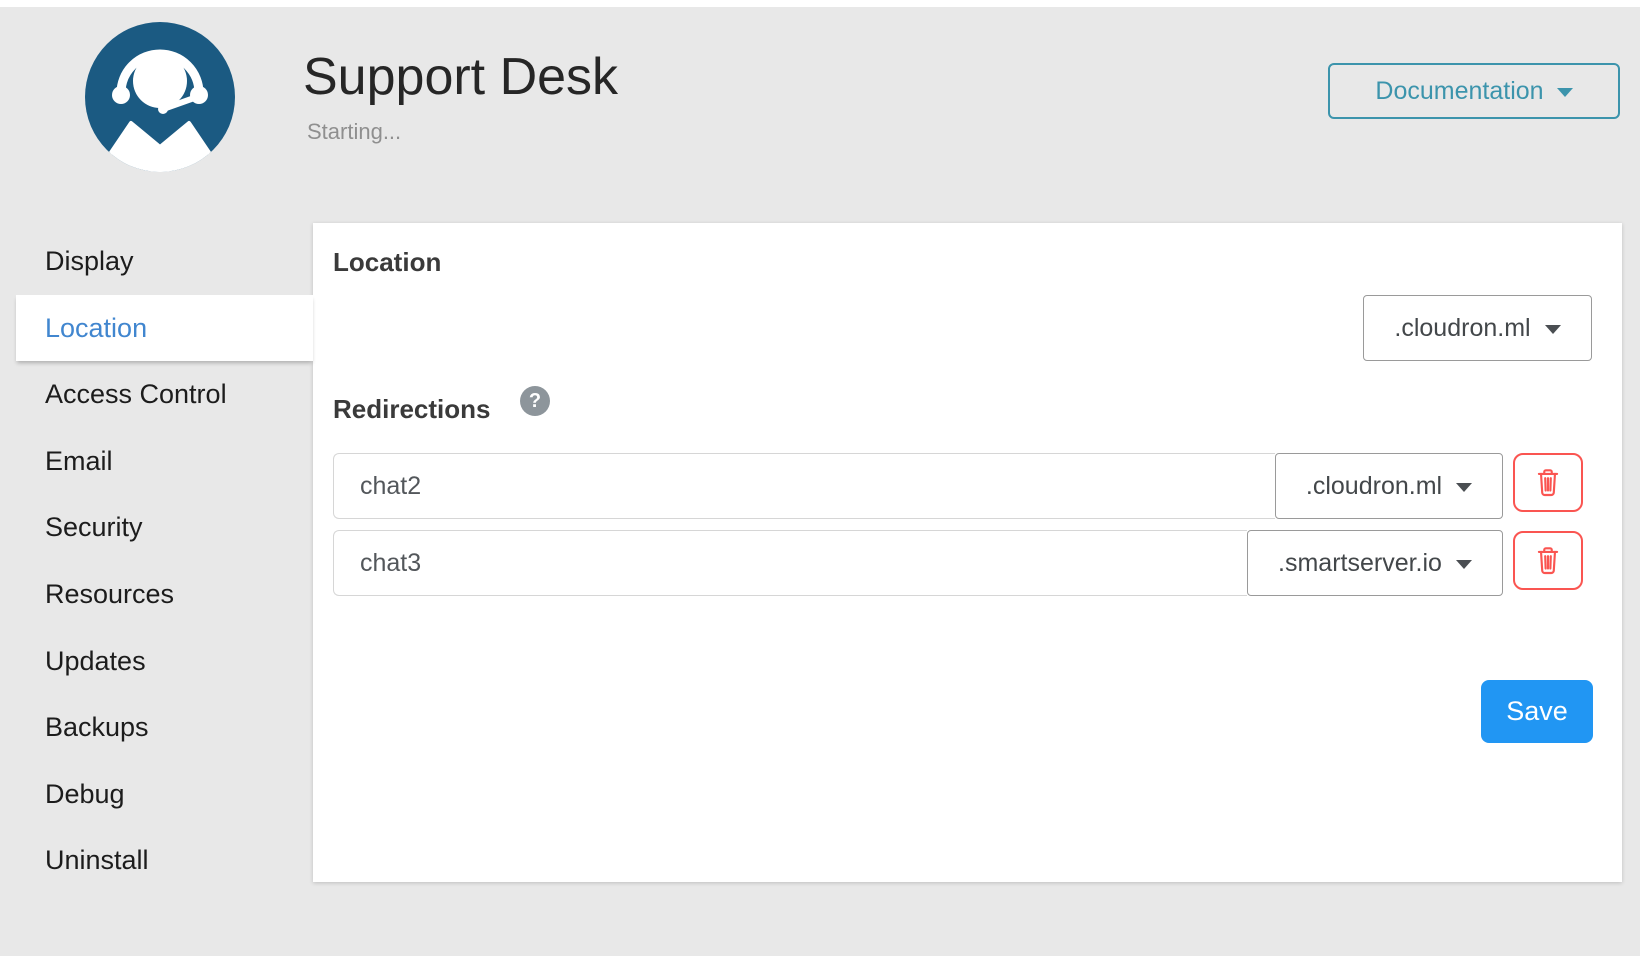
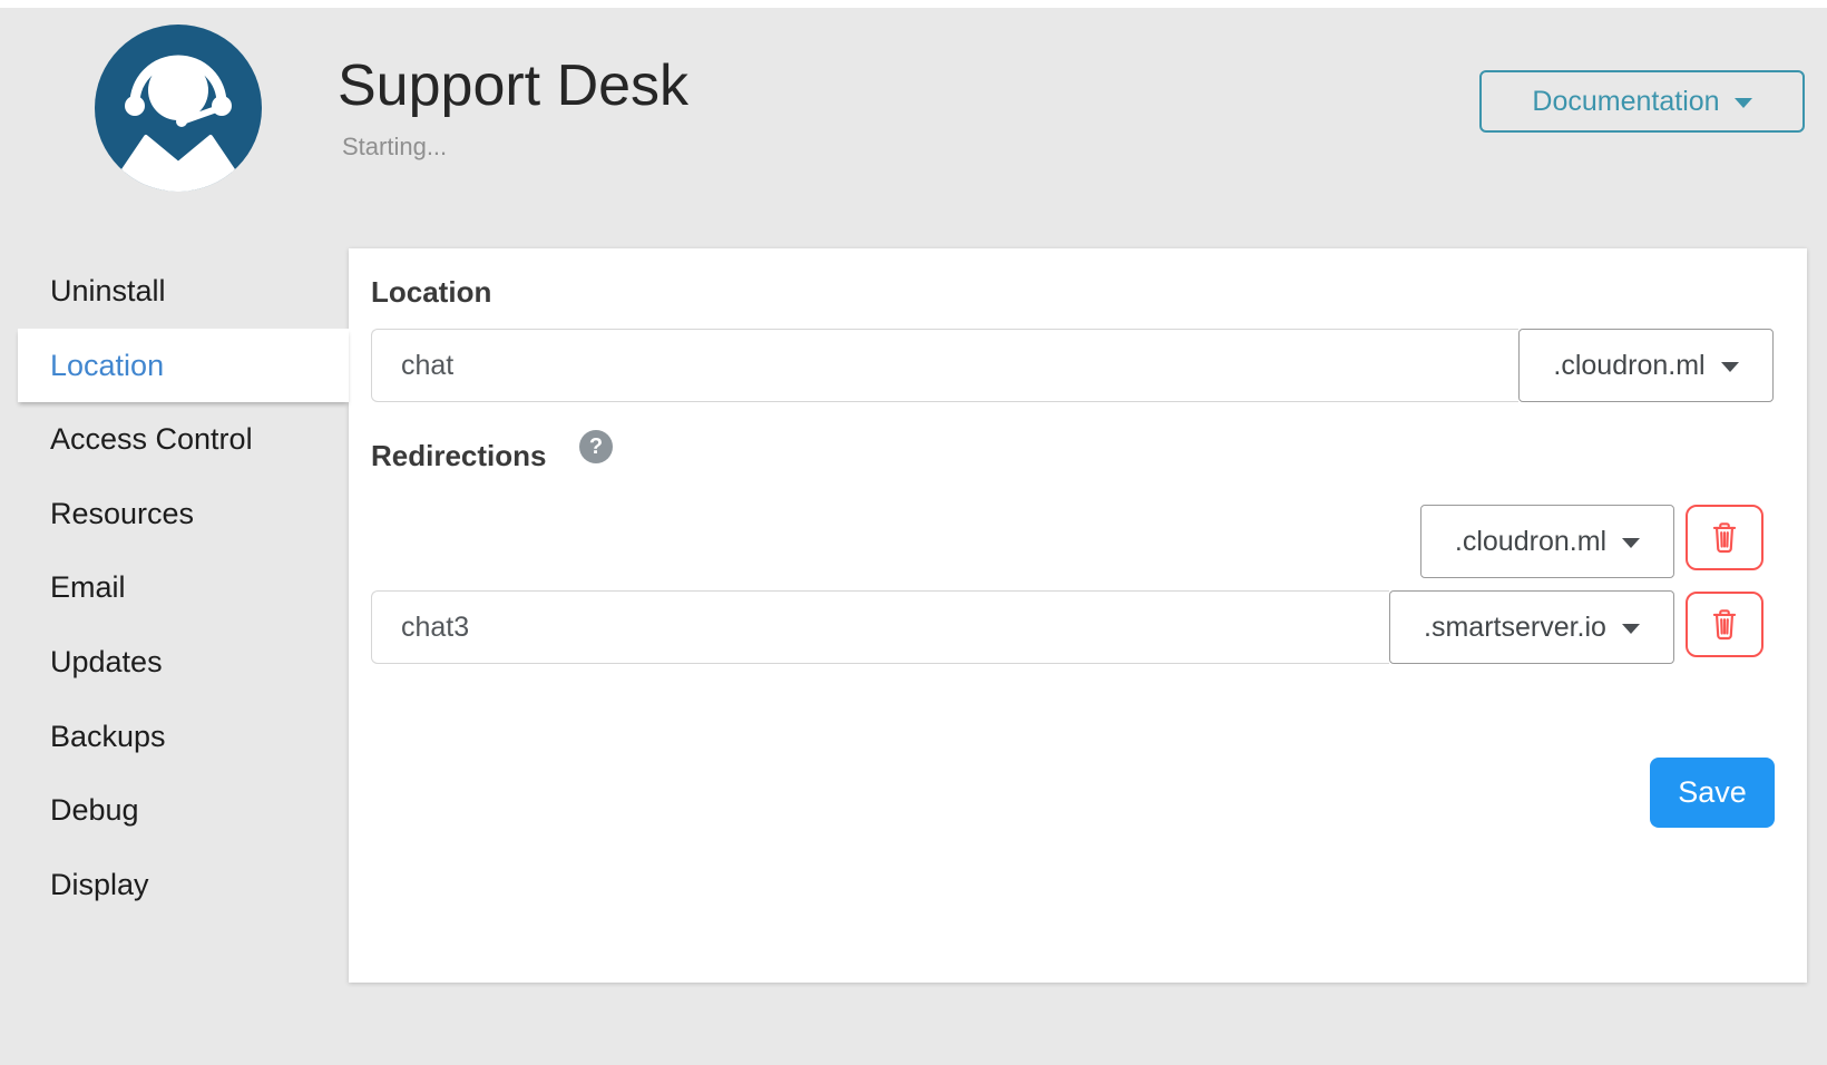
  Support Desk
  Starting...
  Documentation
- Display
+ Uninstall
  Location
  Access Control
- Email
+ Resources
- Security
- Resources
+ Email
  Updates
  Backups
  Debug
- Uninstall
+ Display
  Location
+ chat
  .cloudron.ml
  Redirections
  ?
- chat2
  .cloudron.ml
  chat3
  .smartserver.io
  Save
